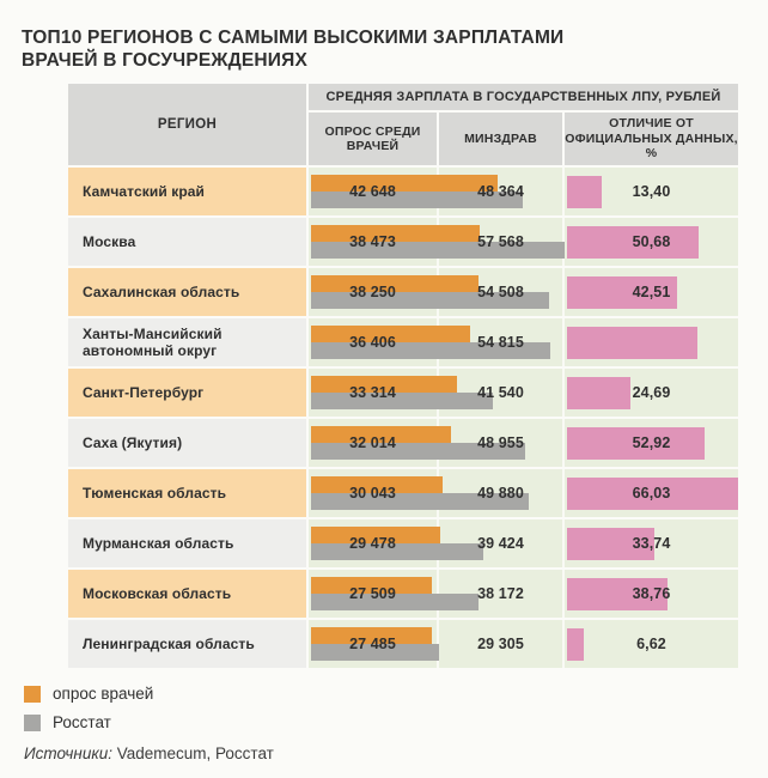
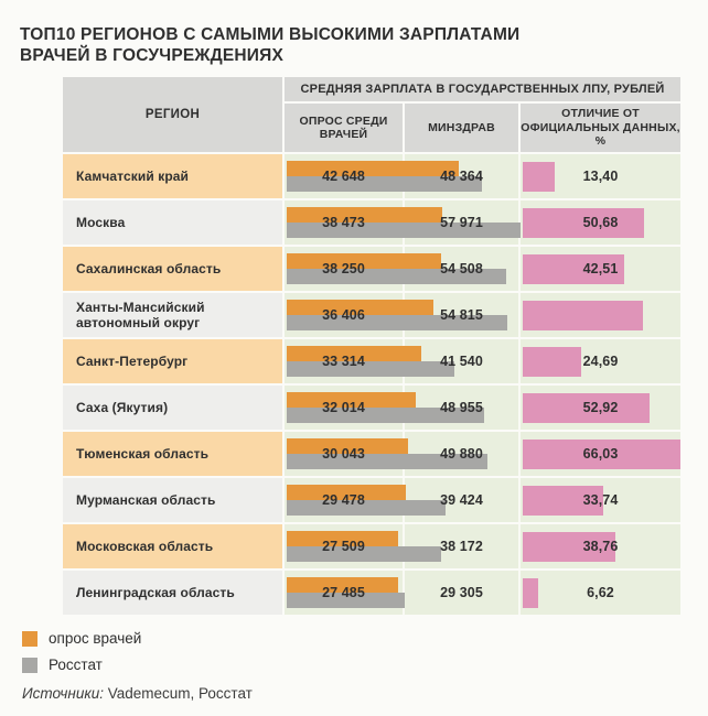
  ТОП10 РЕГИОНОВ С САМЫМИ ВЫСОКИМИ ЗАРПЛАТАМИ
  ВРАЧЕЙ В ГОСУЧРЕЖДЕНИЯХ
  РЕГИОН
  СРЕДНЯЯ ЗАРПЛАТА В ГОСУДАРСТВЕННЫХ ЛПУ, РУБЛЕЙ
  ОПРОС СРЕДИ ВРАЧЕЙ
  МИНЗДРАВ
  ОТЛИЧИЕ ОТ ОФИЦИАЛЬНЫХ ДАННЫХ, %
  Камчатский край
  42 648
  48 364
  13,40
  Москва
  38 473
- 57 568
+ 57 971
  50,68
  Сахалинская область
  38 250
  54 508
  42,51
  Ханты-Мансийский автономный округ
  36 406
  54 815
  Санкт-Петербург
  33 314
  41 540
  24,69
  Саха (Якутия)
  32 014
  48 955
  52,92
  Тюменская область
  30 043
  49 880
  66,03
  Мурманская область
  29 478
  39 424
  33,74
  Московская область
  27 509
  38 172
  38,76
  Ленинградская область
  27 485
  29 305
  6,62
  опрос врачей
  Росстат
  Источники: Vademecum, Росстат
